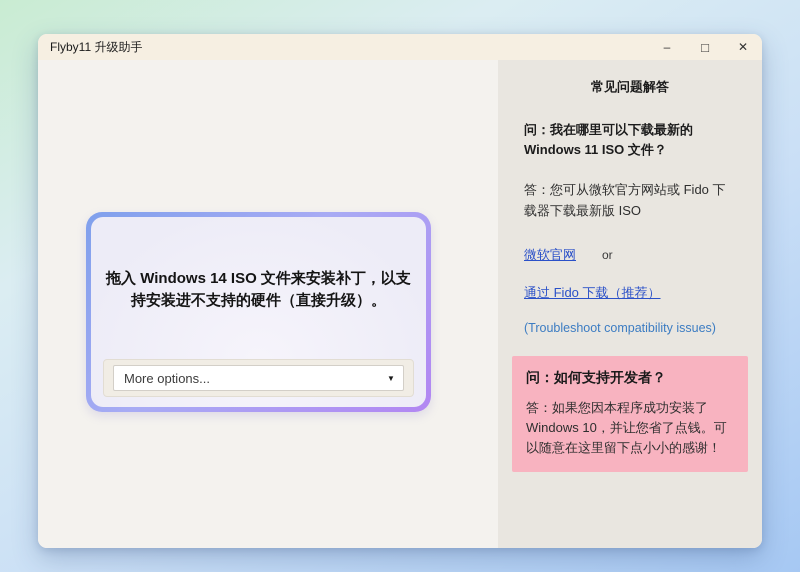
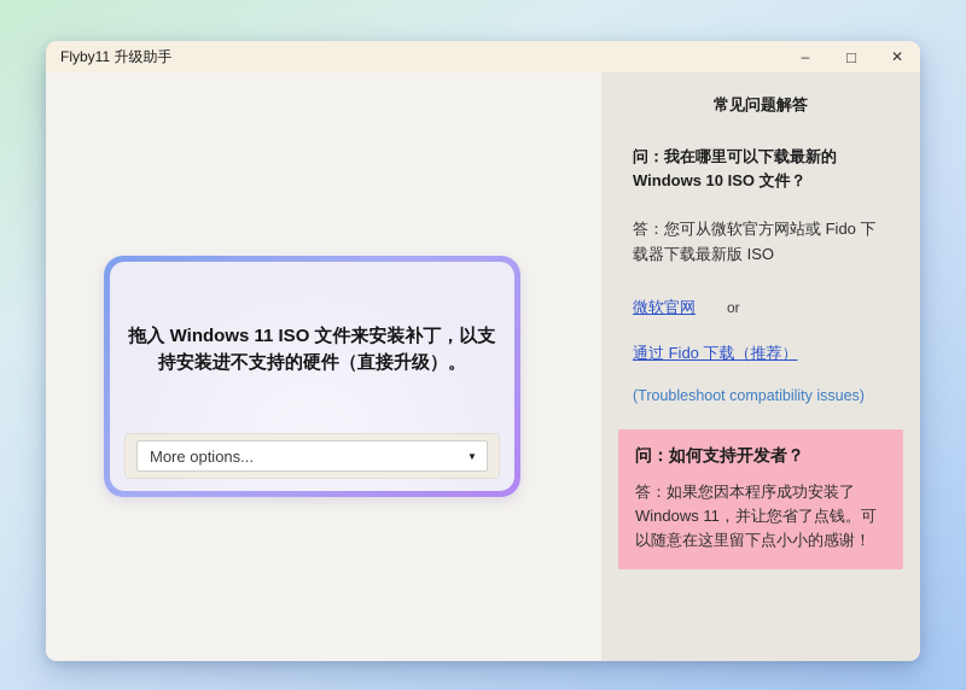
  Flyby11 升级助手
  –
  □
  ✕
- 拖入 Windows 14 ISO 文件来安装补丁，以支
+ 拖入 Windows 11 ISO 文件来安装补丁，以支
  持安装进不支持的硬件（直接升级）。
  More options...
  ▼
  常见问题解答
- 问：我在哪里可以下载最新的 Windows 11 ISO 文件？
+ 问：我在哪里可以下载最新的 Windows 10 ISO 文件？
  答：您可从微软官方网站或 Fido 下载器下载最新版 ISO
  微软官网
  or
  通过 Fido 下载（推荐）
  (Troubleshoot compatibility issues)
  问：如何支持开发者？
- 答：如果您因本程序成功安装了 Windows 10，并让您省了点钱。可以随意在这里留下点小小的感谢！
+ 答：如果您因本程序成功安装了 Windows 11，并让您省了点钱。可以随意在这里留下点小小的感谢！
